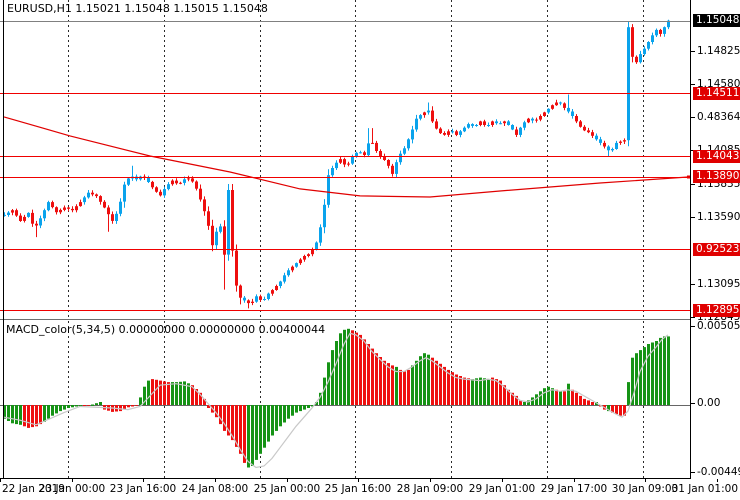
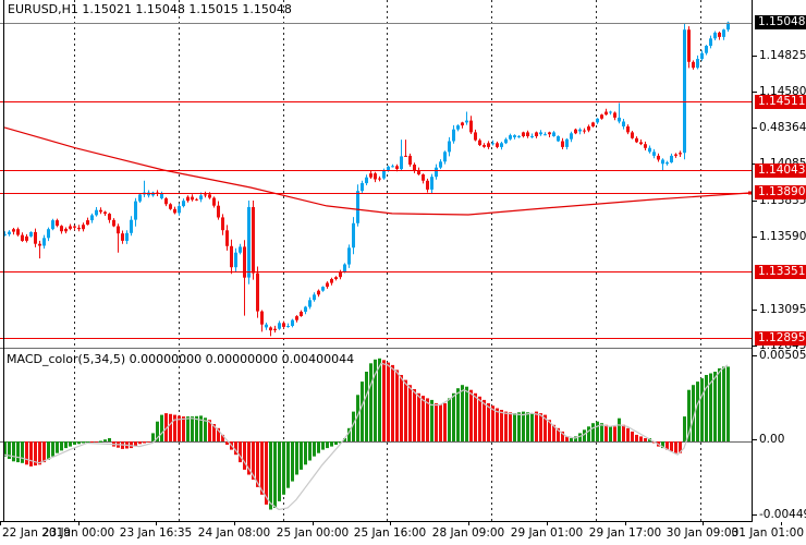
  EURUSD,H1 1.15021 1.15048 1.15015 1.15048
  MACD_color(5,34,5) 0.00000000 0.00000000 0.00400044
  1.14825
  1.14580
  0.48364
  1.13835
  1.13590
  1.13095
  1.12845
  0.00505
  0.00
  -0.0044
  1.15048
  1.14511
  1.14043
  1.13890
- 0.92523
+ 1.13351
  1.12895
  22 Jan 2019
  23 Jan 00:00
- 23 Jan 16:00
+ 23 Jan 16:35
  24 Jan 08:00
  25 Jan 00:00
  25 Jan 16:00
  28 Jan 09:00
  29 Jan 01:00
  29 Jan 17:00
  30 Jan 09:00
  31 Jan 01:00
